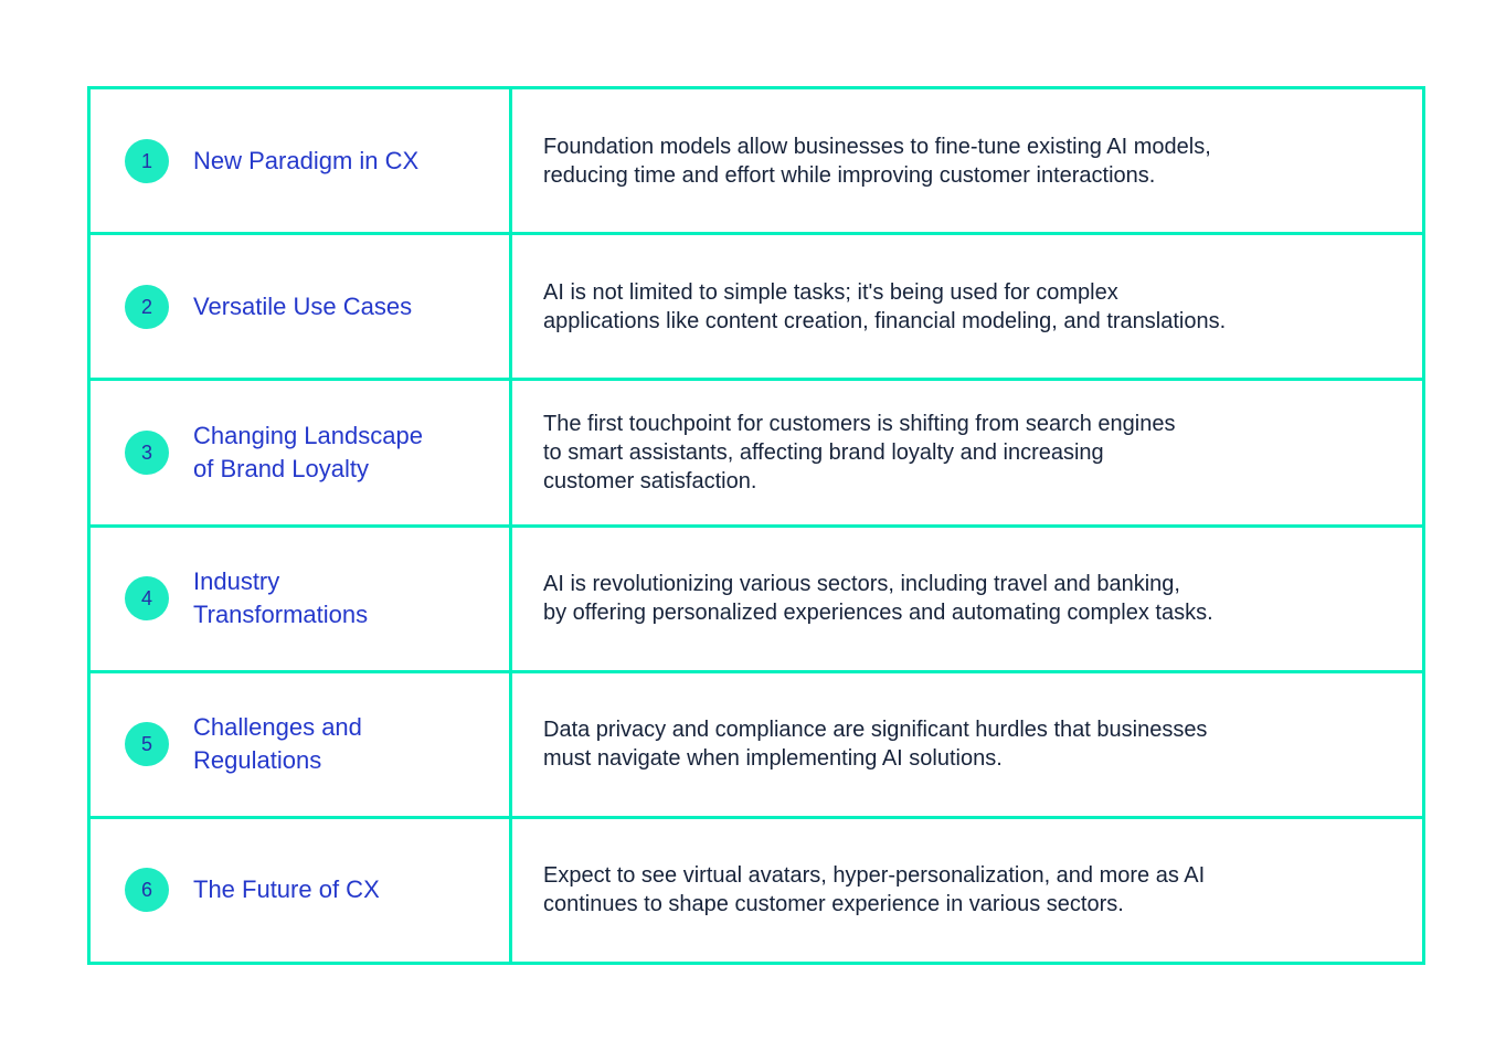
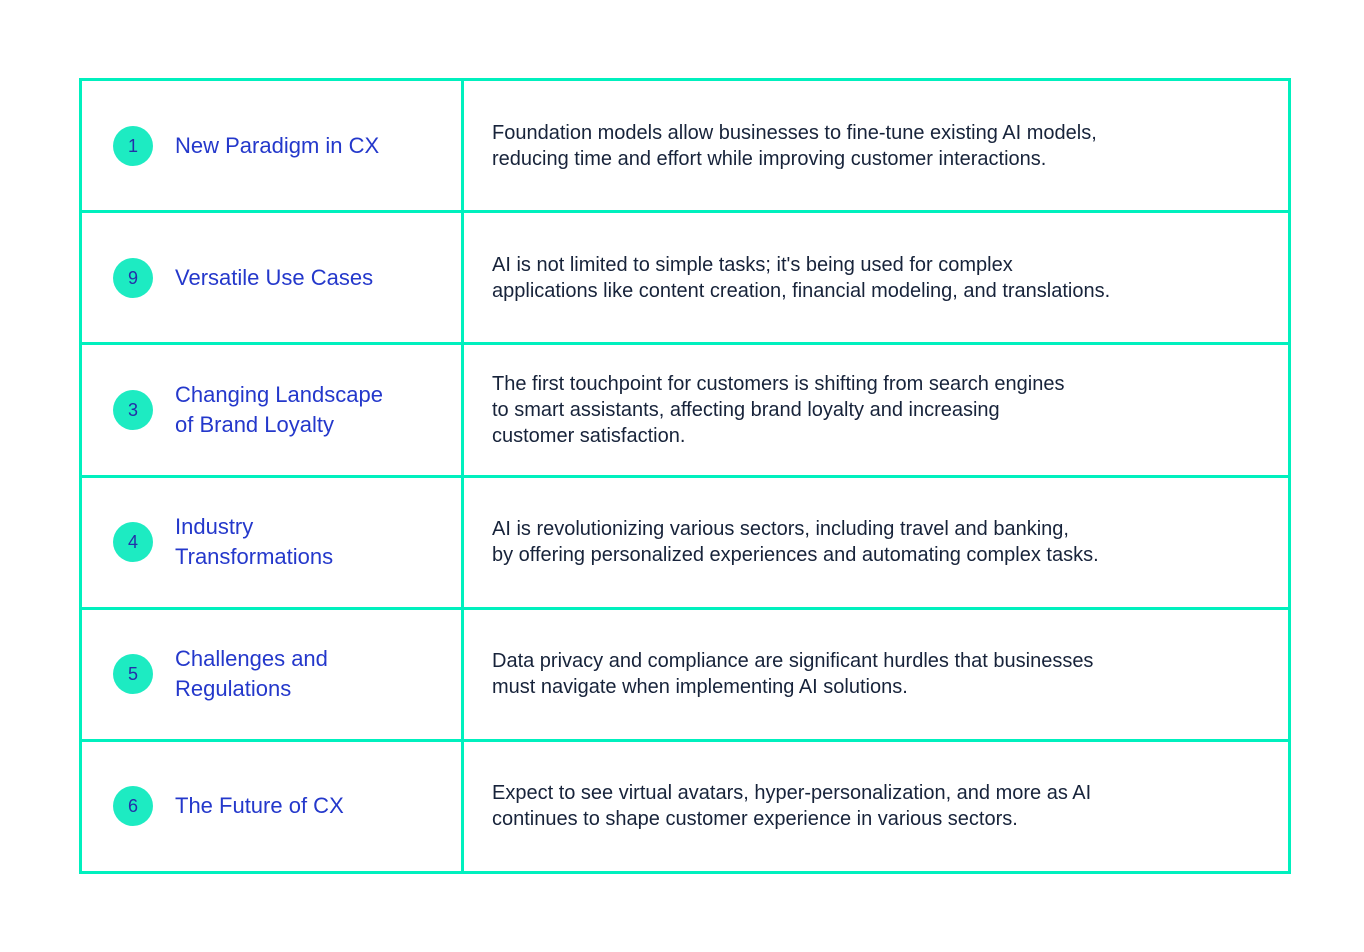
  1
  New Paradigm in CX
  Foundation models allow businesses to fine-tune existing AI models,
  reducing time and effort while improving customer interactions.
- 2
+ 9
  Versatile Use Cases
  AI is not limited to simple tasks; it's being used for complex
  applications like content creation, financial modeling, and translations.
  3
  Changing Landscape
  of Brand Loyalty
  The first touchpoint for customers is shifting from search engines
  to smart assistants, affecting brand loyalty and increasing
  customer satisfaction.
  4
  Industry
  Transformations
  AI is revolutionizing various sectors, including travel and banking,
  by offering personalized experiences and automating complex tasks.
  5
  Challenges and
  Regulations
  Data privacy and compliance are significant hurdles that businesses
  must navigate when implementing AI solutions.
  6
  The Future of CX
  Expect to see virtual avatars, hyper-personalization, and more as AI
  continues to shape customer experience in various sectors.
